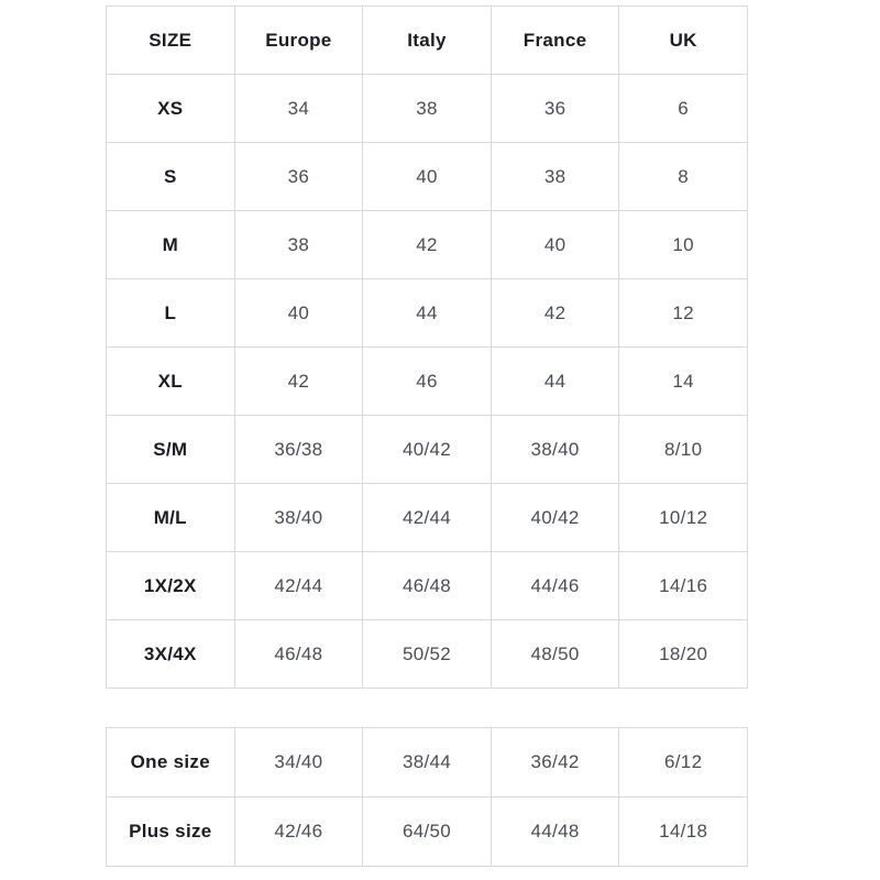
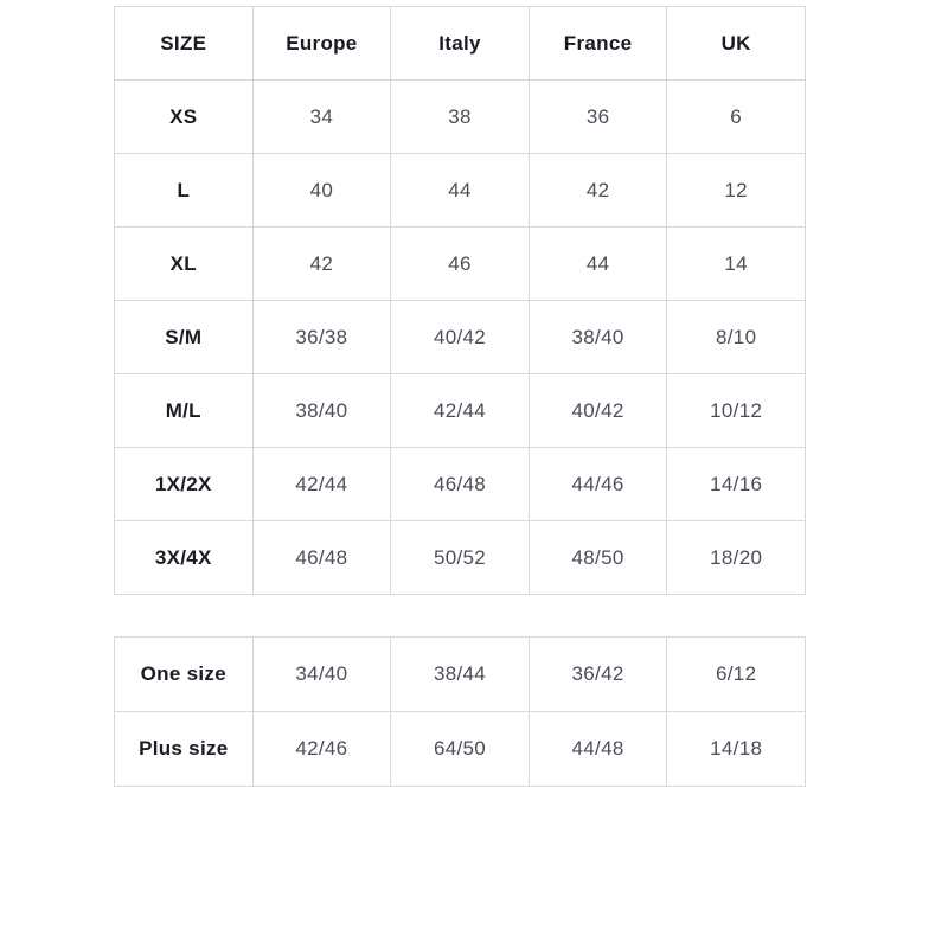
  SIZE	Europe	Italy	France	UK
  XS	34	38	36	6
- S	36	40	38	8
- M	38	42	40	10
  L	40	44	42	12
  XL	42	46	44	14
  S/M	36/38	40/42	38/40	8/10
  M/L	38/40	42/44	40/42	10/12
  1X/2X	42/44	46/48	44/46	14/16
  3X/4X	46/48	50/52	48/50	18/20
  One size	34/40	38/44	36/42	6/12
  Plus size	42/46	64/50	44/48	14/18
